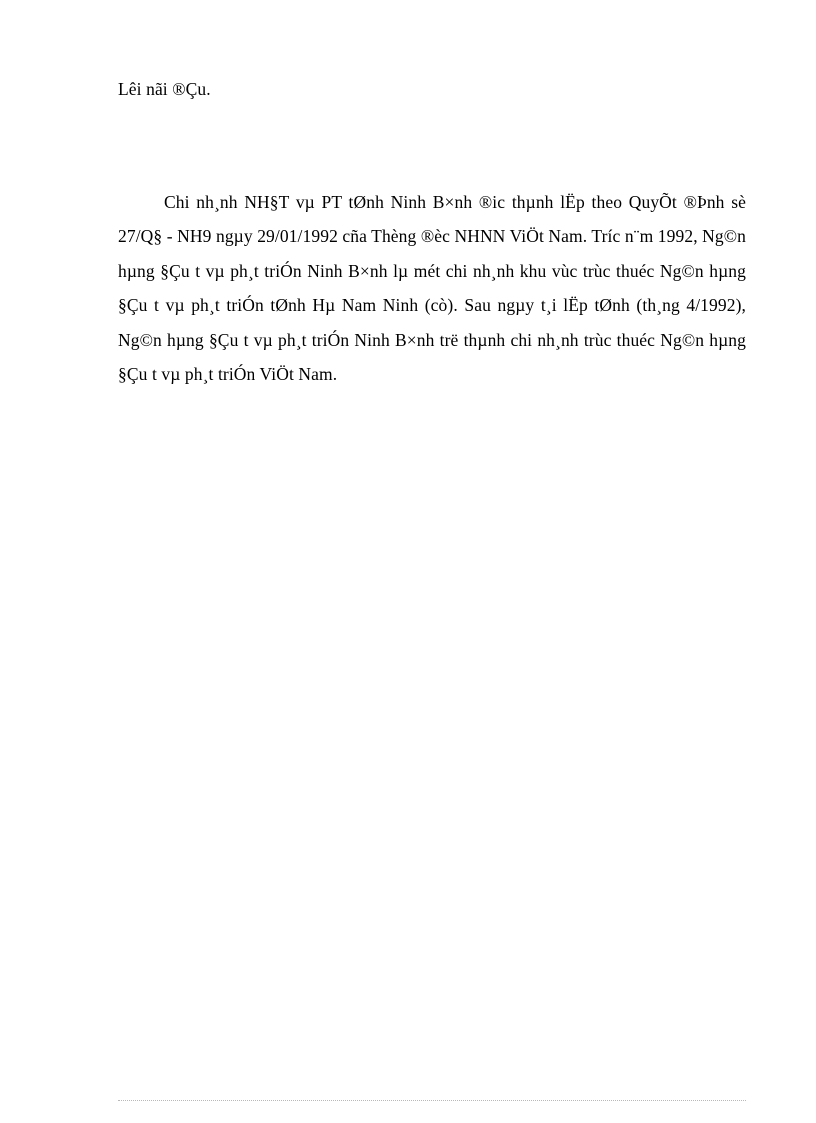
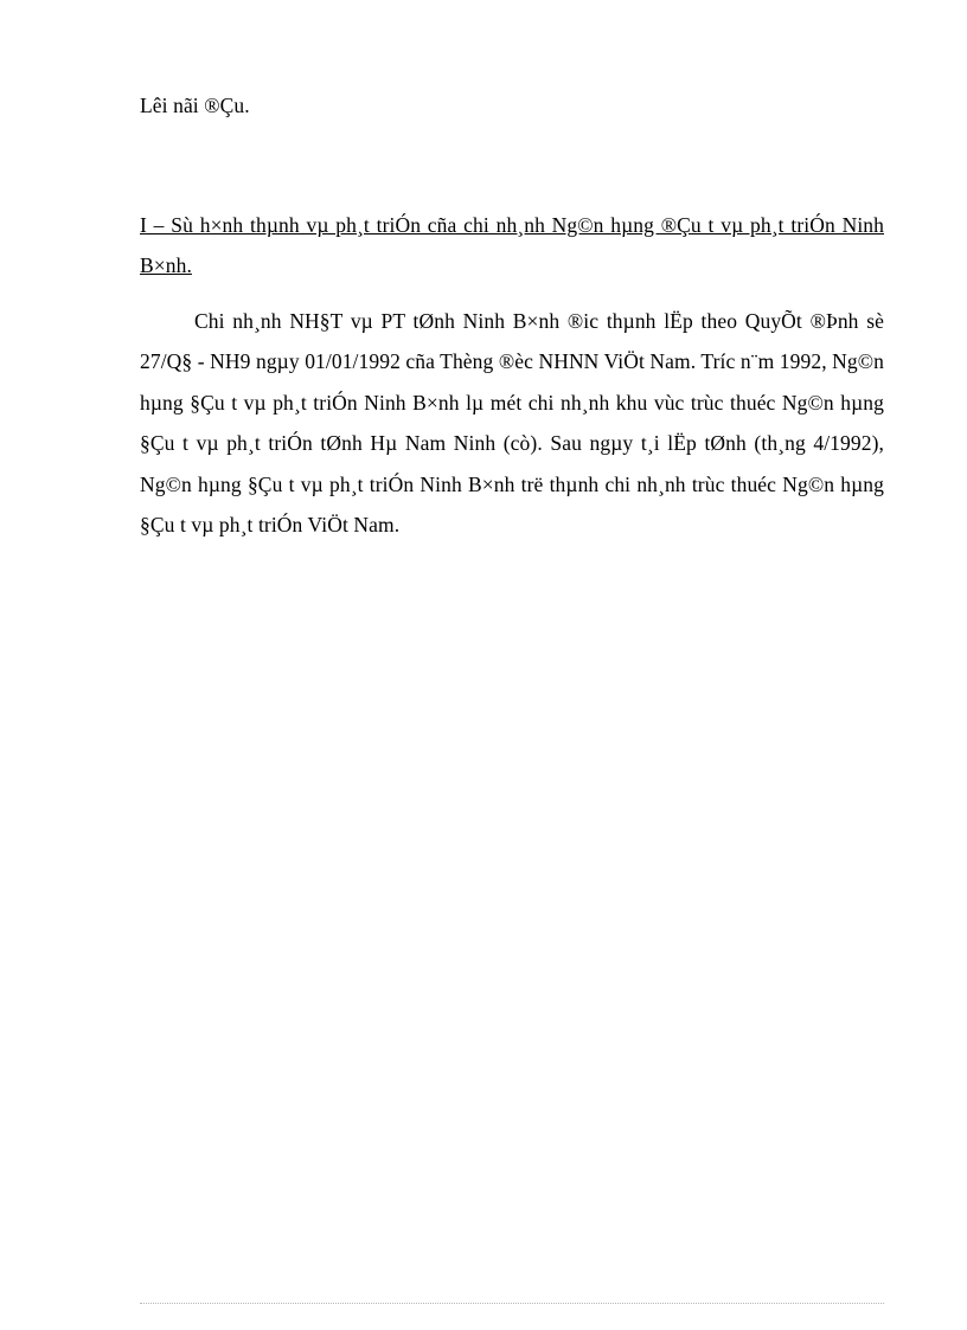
  Lêi nãi ®Çu.
+ I – Sù h×nh thµnh vµ ph¸t triÓn cña chi nh¸nh Ng©n hµng ®Çu t vµ ph¸t triÓn Ninh B×nh.
- Chi nh¸nh NH§T vµ PT tØnh Ninh B×nh ®ic thµnh lËp theo QuyÕt ®Þnh sè 27/Q§ - NH9 ngµy 29/01/1992 cña Thèng ®èc NHNN ViÖt Nam. Tríc n¨m 1992, Ng©n hµng §Çu t vµ ph¸t triÓn Ninh B×nh lµ mét chi nh¸nh khu vùc trùc thuéc Ng©n hµng §Çu t vµ ph¸t triÓn tØnh Hµ Nam Ninh (cò). Sau ngµy t¸i lËp tØnh (th¸ng 4/1992), Ng©n hµng §Çu t vµ ph¸t triÓn Ninh B×nh trë thµnh chi nh¸nh trùc thuéc Ng©n hµng §Çu t vµ ph¸t triÓn ViÖt Nam.
+ Chi nh¸nh NH§T vµ PT tØnh Ninh B×nh ®ic thµnh lËp theo QuyÕt ®Þnh sè 27/Q§ - NH9 ngµy 01/01/1992 cña Thèng ®èc NHNN ViÖt Nam. Tríc n¨m 1992, Ng©n hµng §Çu t vµ ph¸t triÓn Ninh B×nh lµ mét chi nh¸nh khu vùc trùc thuéc Ng©n hµng §Çu t vµ ph¸t triÓn tØnh Hµ Nam Ninh (cò). Sau ngµy t¸i lËp tØnh (th¸ng 4/1992), Ng©n hµng §Çu t vµ ph¸t triÓn Ninh B×nh trë thµnh chi nh¸nh trùc thuéc Ng©n hµng §Çu t vµ ph¸t triÓn ViÖt Nam.
